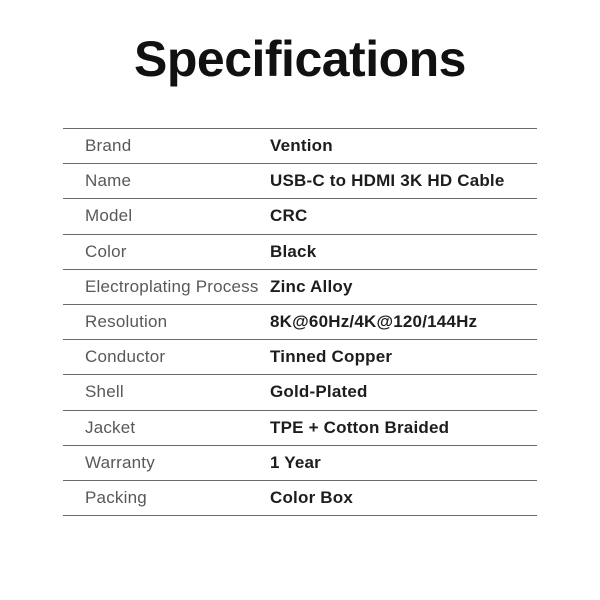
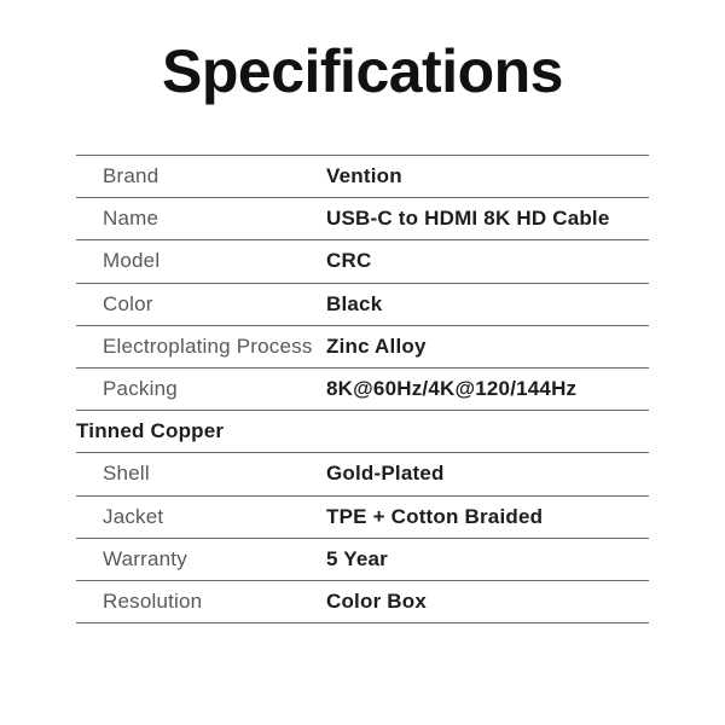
  Specifications
  Brand
  Vention
  Name
- USB-C to HDMI 3K HD Cable
+ USB-C to HDMI 8K HD Cable
  Model
  CRC
  Color
  Black
  Electroplating Process
  Zinc Alloy
- Resolution
+ Packing
  8K@60Hz/4K@120/144Hz
- Conductor
  Tinned Copper
  Shell
  Gold-Plated
  Jacket
  TPE + Cotton Braided
  Warranty
- 1 Year
+ 5 Year
- Packing
+ Resolution
  Color Box
